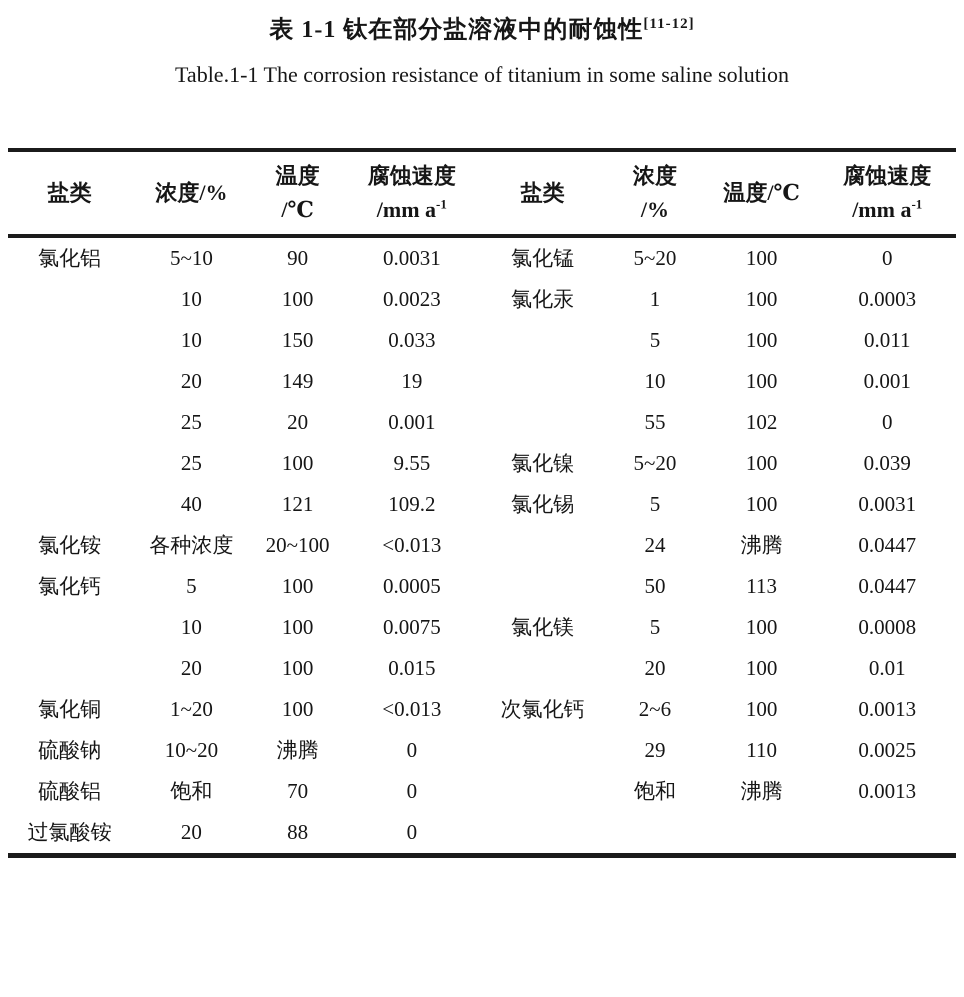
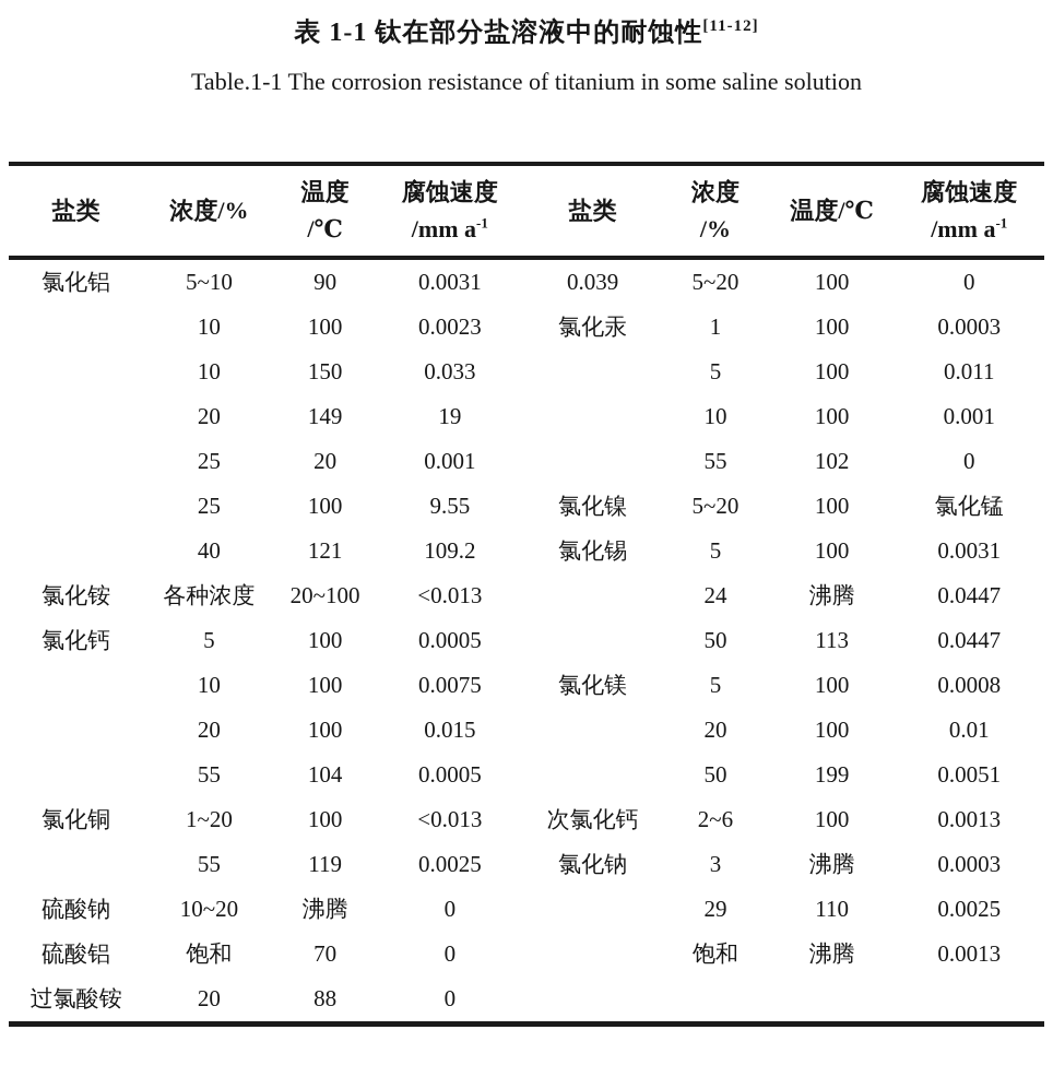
  表 1-1 钛在部分盐溶液中的耐蚀性[11-12]
  Table.1-1 The corrosion resistance of titanium in some saline solution
  盐类	浓度/%	温度 /℃	腐蚀速度 /mm a-1	盐类	浓度 /%	温度/℃	腐蚀速度 /mm a-1
- 氯化铝	5~10	90	0.0031	氯化锰	5~20	100	0
+ 氯化铝	5~10	90	0.0031	0.039	5~20	100	0
  	10	100	0.0023	氯化汞	1	100	0.0003
  	10	150	0.033		5	100	0.011
  	20	149	19		10	100	0.001
  	25	20	0.001		55	102	0
- 	25	100	9.55	氯化镍	5~20	100	0.039
+ 	25	100	9.55	氯化镍	5~20	100	氯化锰
  	40	121	109.2	氯化锡	5	100	0.0031
  氯化铵	各种浓度	20~100	<0.013		24	沸腾	0.0447
  氯化钙	5	100	0.0005		50	113	0.0447
  	10	100	0.0075	氯化镁	5	100	0.0008
  	20	100	0.015		20	100	0.01
+ 	55	104	0.0005		50	199	0.0051
  氯化铜	1~20	100	<0.013	次氯化钙	2~6	100	0.0013
+ 	55	119	0.0025	氯化钠	3	沸腾	0.0003
  硫酸钠	10~20	沸腾	0		29	110	0.0025
  硫酸铝	饱和	70	0		饱和	沸腾	0.0013
  过氯酸铵	20	88	0
